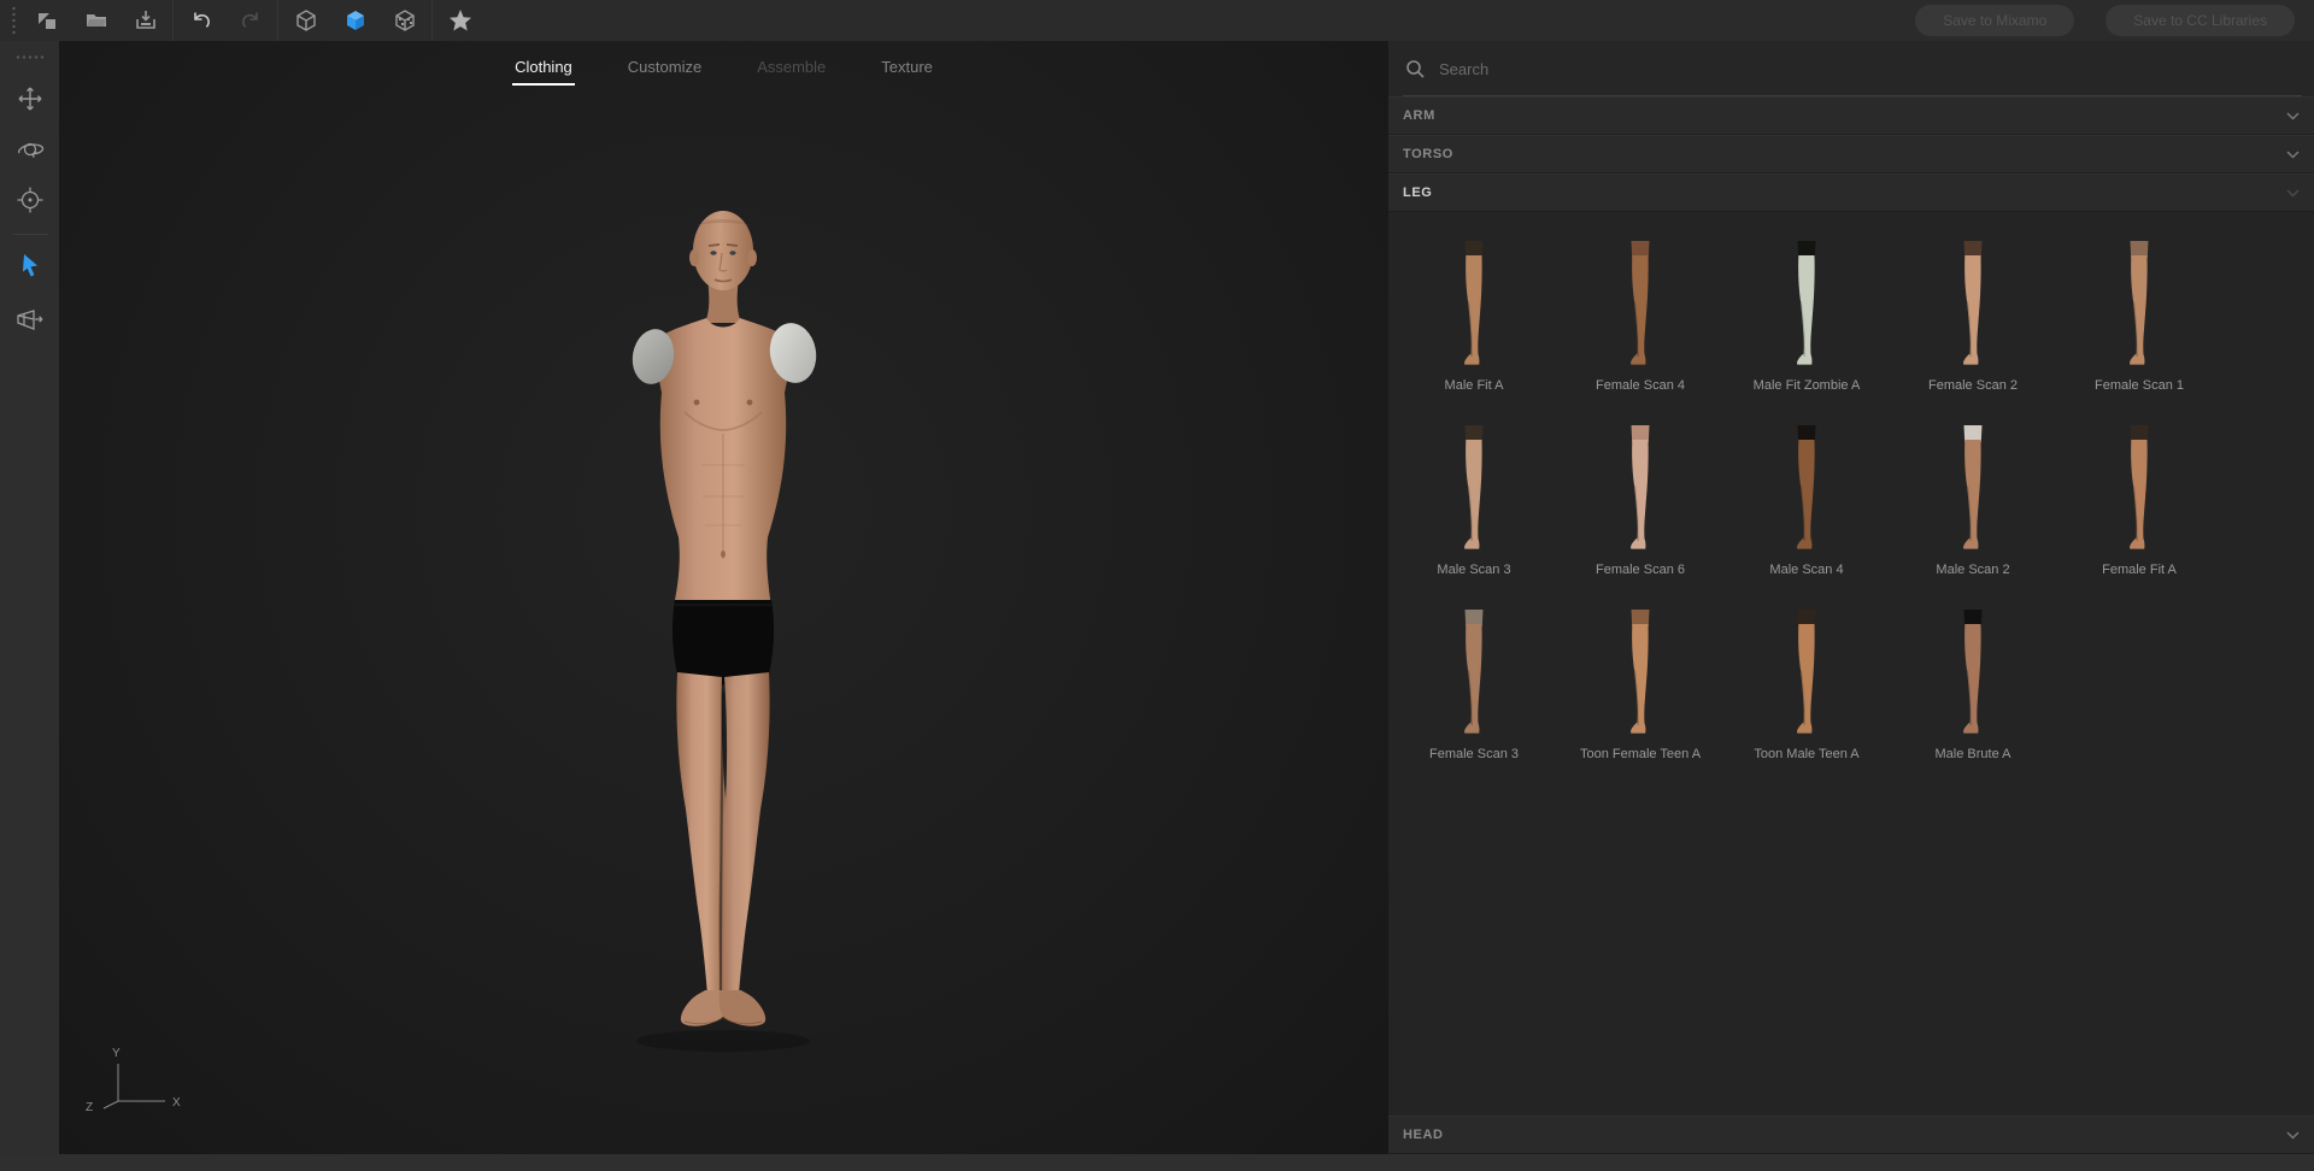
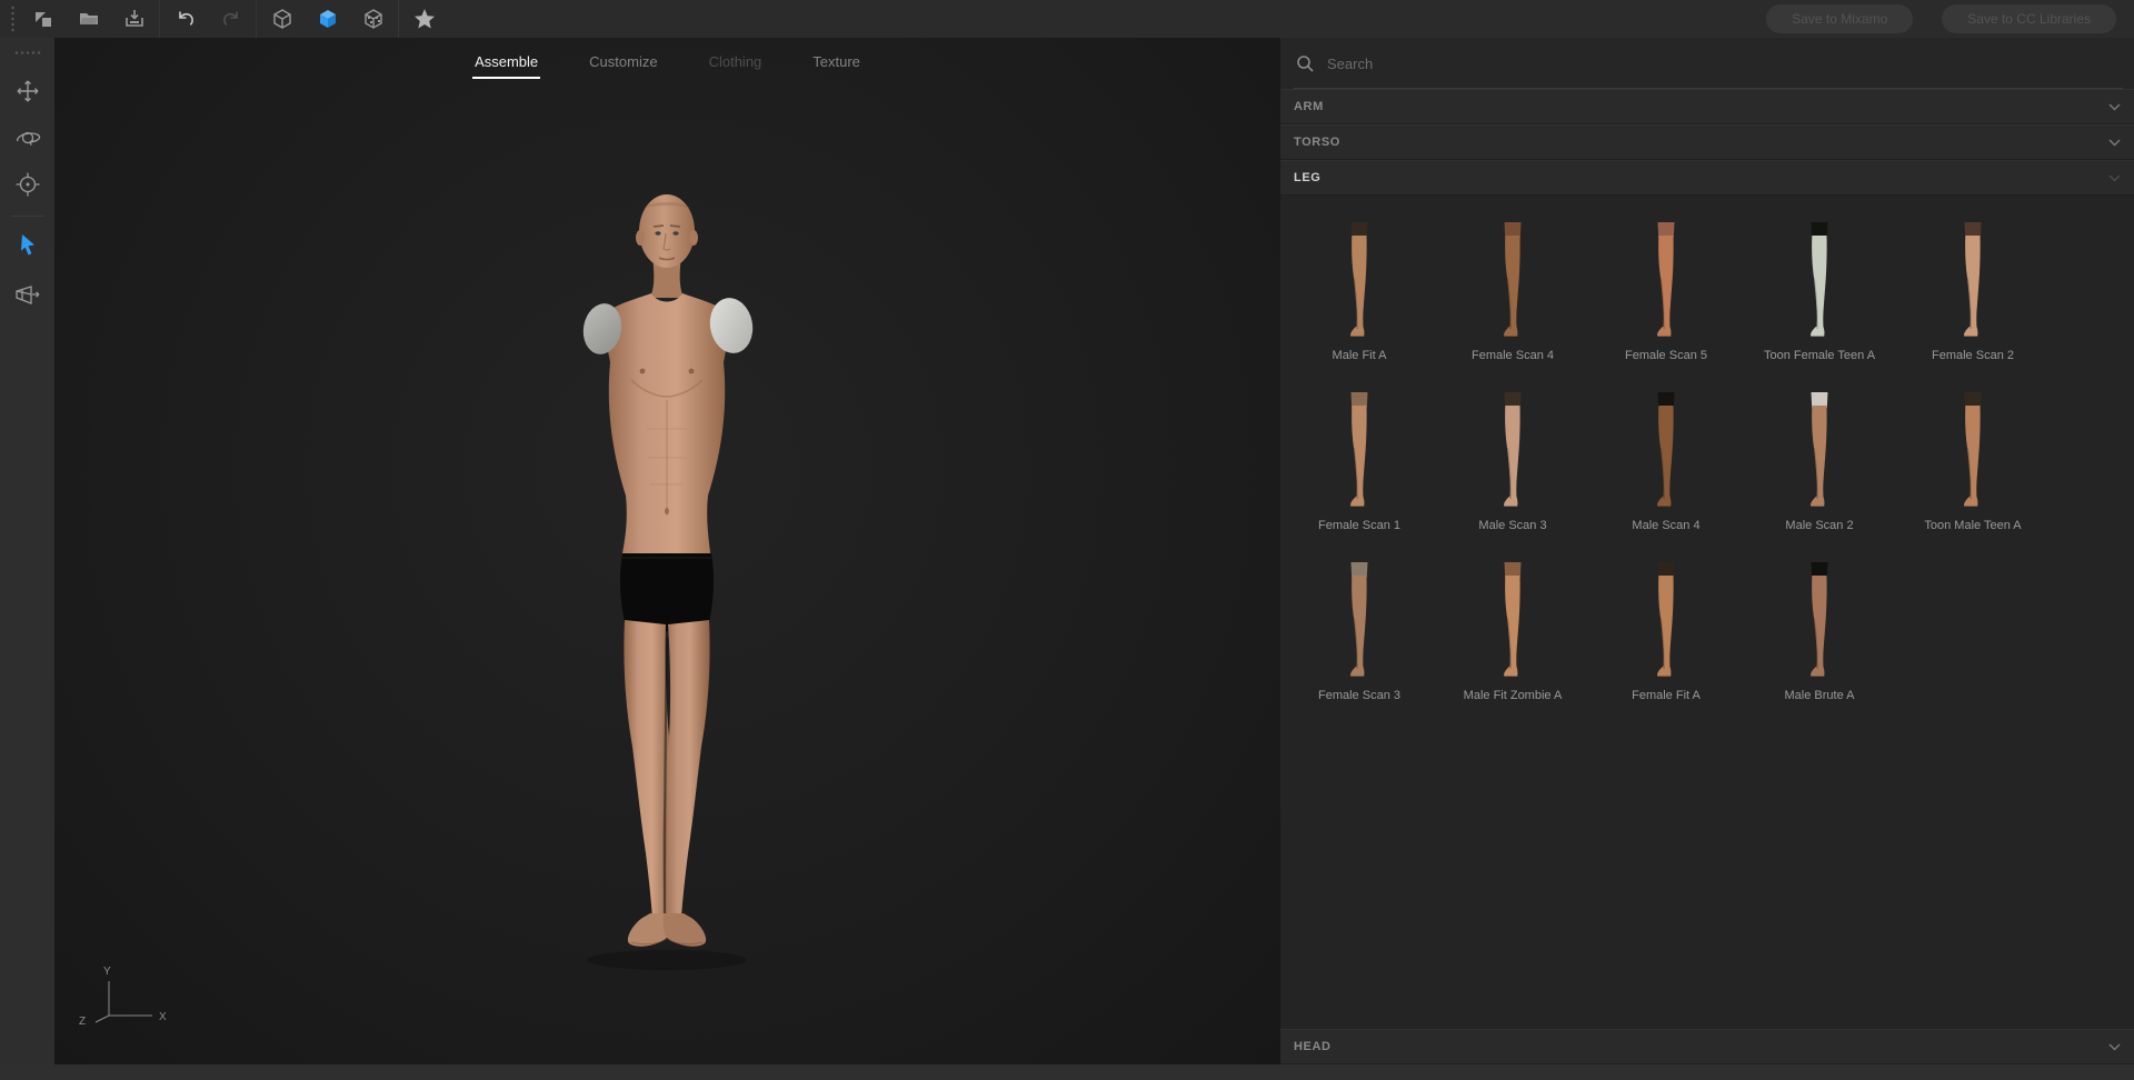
  Save to Mixamo
  Save to CC Libraries
- Clothing
+ Assemble
  Customize
- Assemble
+ Clothing
  Texture
  Y
  X
  Z
  Search
  ARM
  TORSO
  LEG
  Male Fit A
  Female Scan 4
+ Female Scan 5
- Male Fit Zombie A
+ Toon Female Teen A
  Female Scan 2
  Female Scan 1
  Male Scan 3
- Female Scan 6
  Male Scan 4
  Male Scan 2
- Female Fit A
+ Toon Male Teen A
  Female Scan 3
- Toon Female Teen A
+ Male Fit Zombie A
- Toon Male Teen A
+ Female Fit A
  Male Brute A
  HEAD
